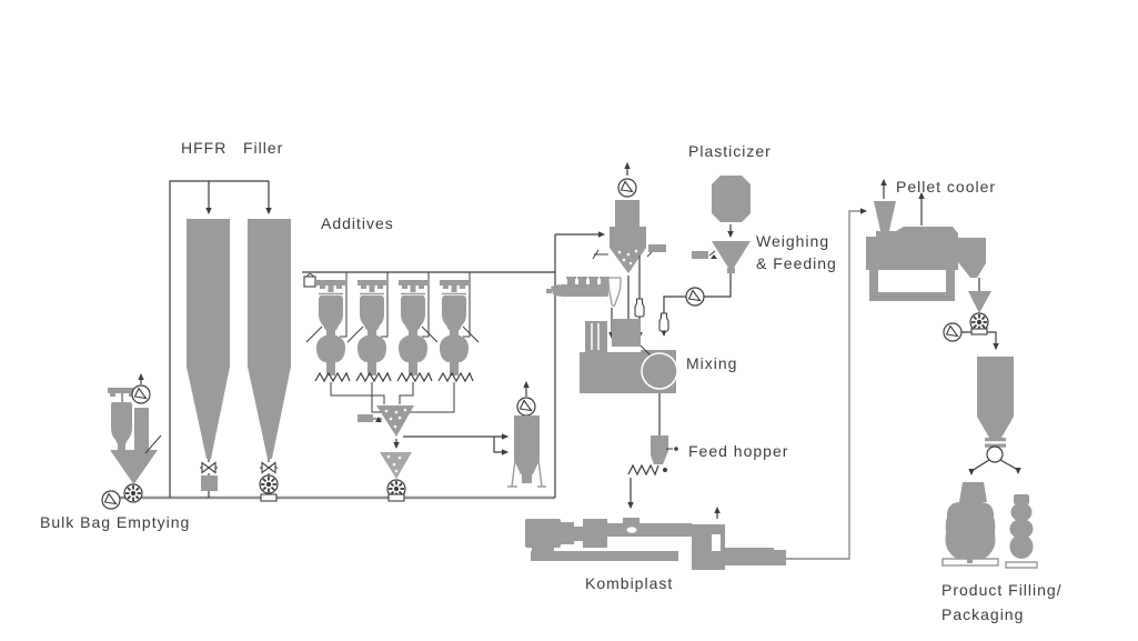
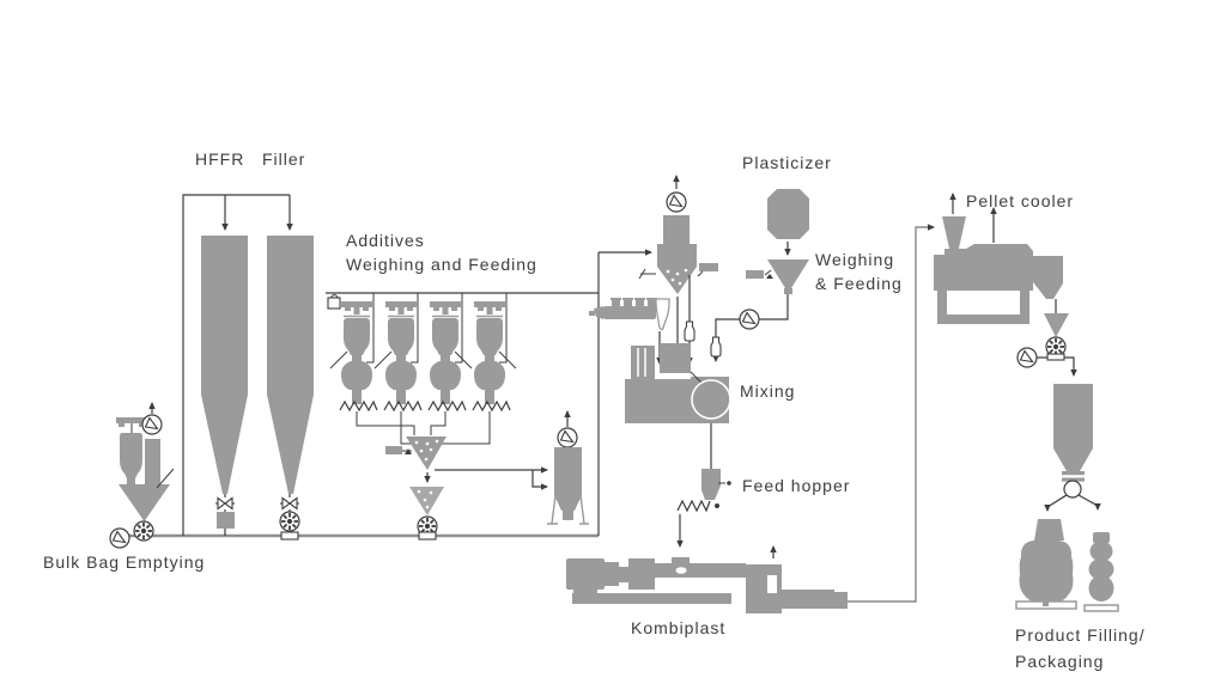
  HFFR
  Filler
  Additives
+ Weighing and Feeding
  Plasticizer
  Weighing
  & Feeding
  Pellet cooler
  Mixing
  Feed hopper
  Kombiplast
  Bulk Bag Emptying
  Product Filling/
  Packaging
